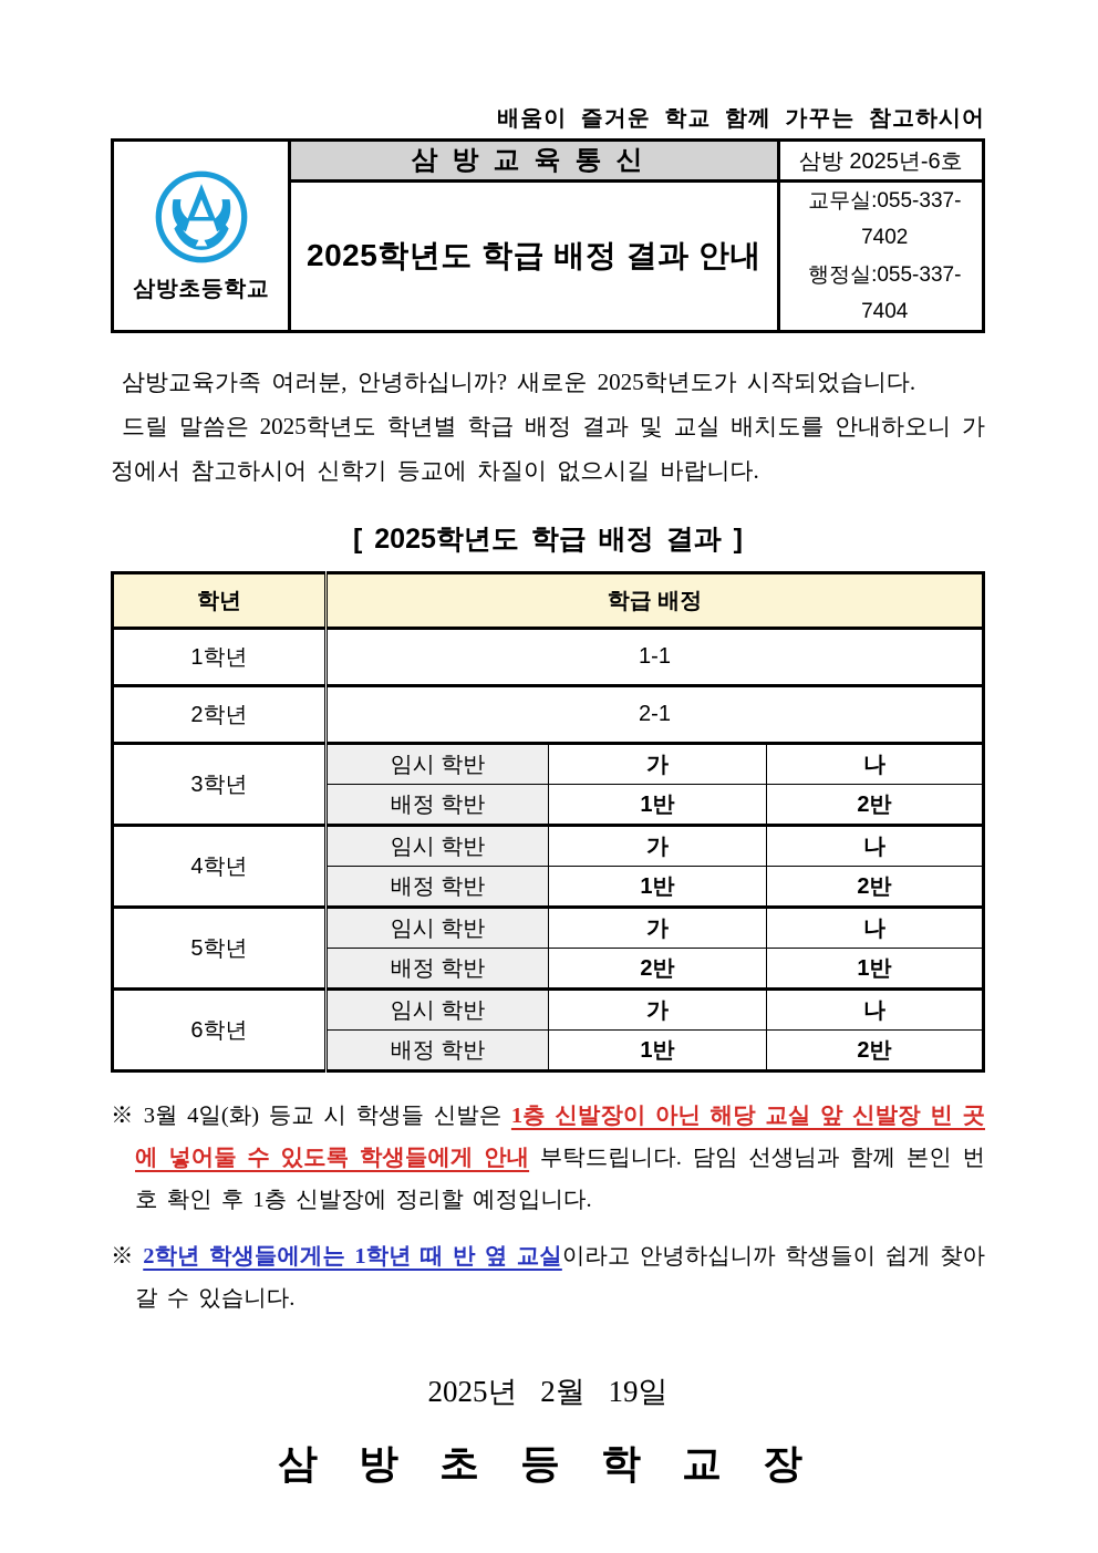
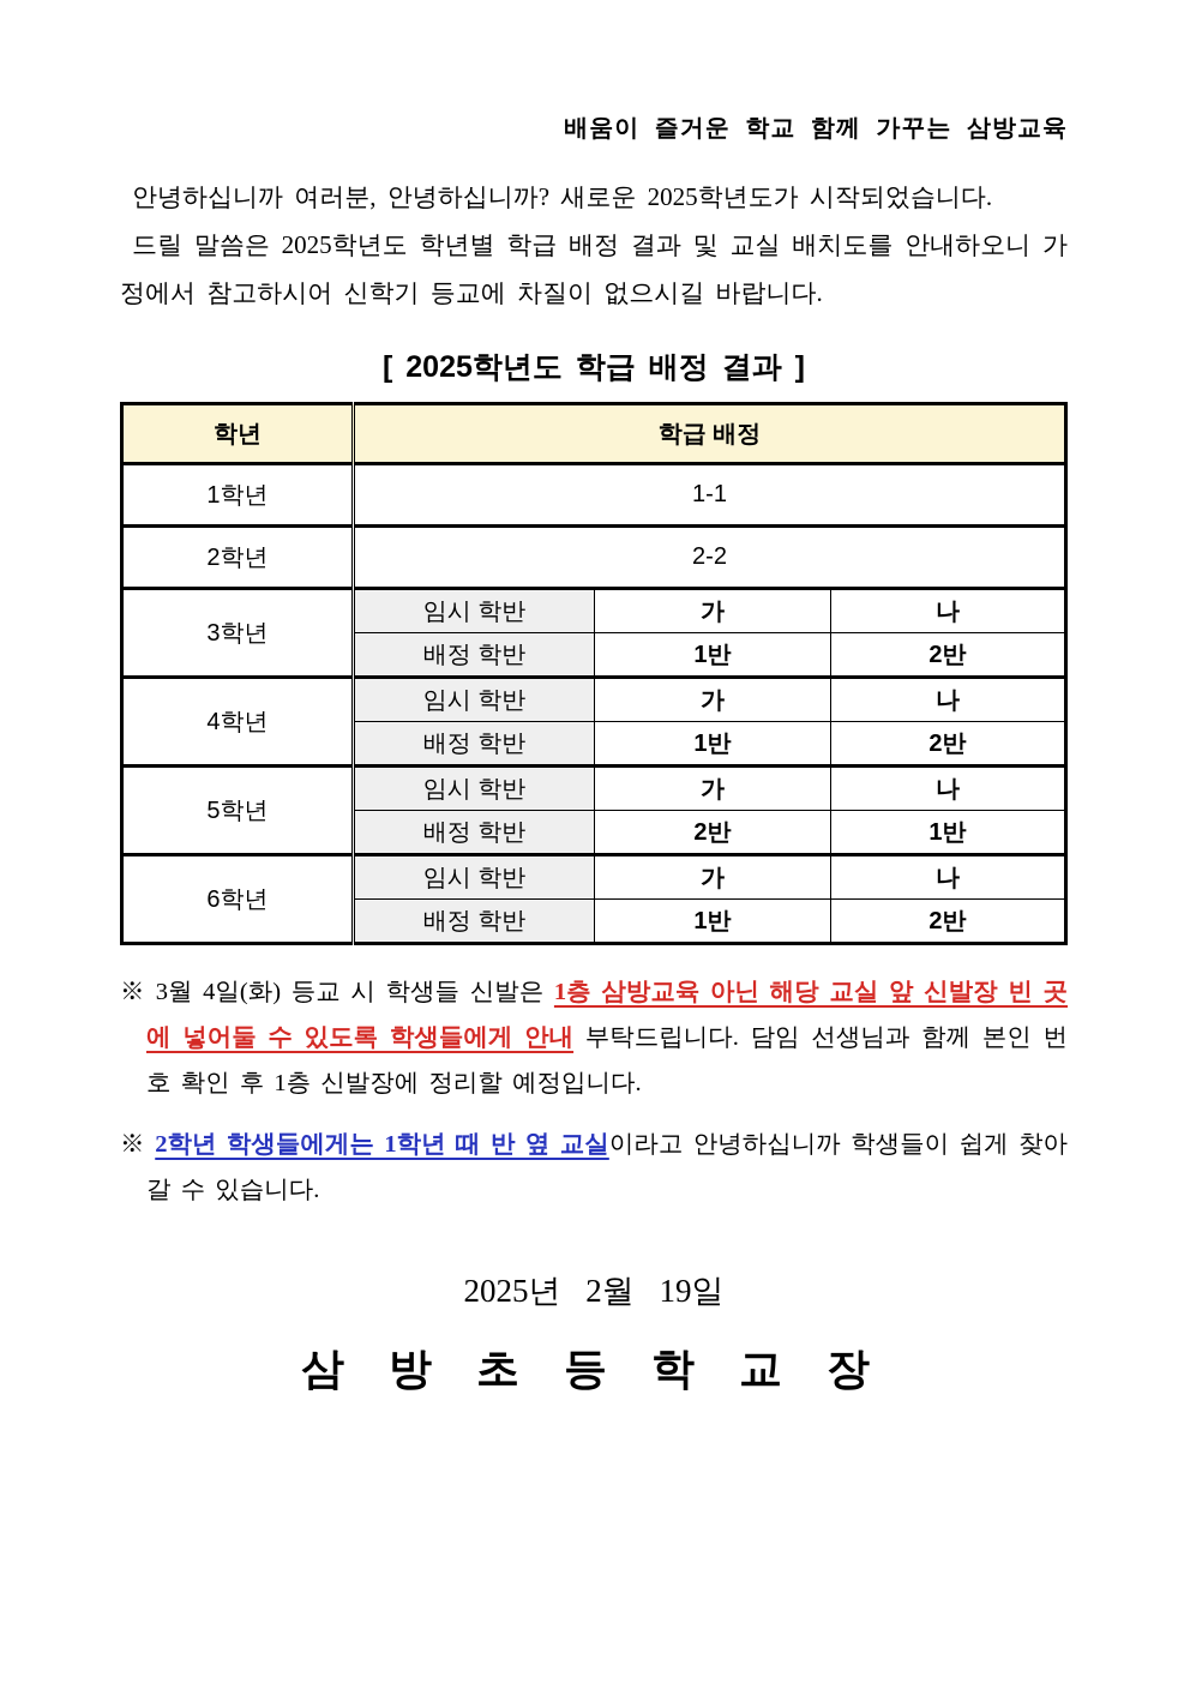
- 배움이 즐거운 학교 함께 가꾸는 참고하시어
+ 배움이 즐거운 학교 함께 가꾸는 삼방교육
- 삼방초등학교	삼방교육통신	삼방 2025년-6호
- 2025학년도 학급 배정 결과 안내	교무실:055-337-7402 행정실:055-337-7404
- 삼방교육가족 여러분, 안녕하십니까? 새로운 2025학년도가 시작되었습니다.
+ 안녕하십니까 여러분, 안녕하십니까? 새로운 2025학년도가 시작되었습니다.
  드릴 말씀은 2025학년도 학년별 학급 배정 결과 및 교실 배치도를 안내하오니 가정에서 참고하시어 신학기 등교에 차질이 없으시길 바랍니다.
  [ 2025학년도 학급 배정 결과 ]
  학년	학급 배정
  1학년	1-1
- 2학년	2-1
+ 2학년	2-2
  3학년	임시 학반	가	나
  배정 학반	1반	2반
  4학년	임시 학반	가	나
  배정 학반	1반	2반
  5학년	임시 학반	가	나
  배정 학반	2반	1반
  6학년	임시 학반	가	나
  배정 학반	1반	2반
- ※ 3월 4일(화) 등교 시 학생들 신발은 1층 신발장이 아닌 해당 교실 앞 신발장 빈 곳에 넣어둘 수 있도록 학생들에게 안내 부탁드립니다. 담임 선생님과 함께 본인 번호 확인 후 1층 신발장에 정리할 예정입니다.
+ ※ 3월 4일(화) 등교 시 학생들 신발은 1층 삼방교육 아닌 해당 교실 앞 신발장 빈 곳에 넣어둘 수 있도록 학생들에게 안내 부탁드립니다. 담임 선생님과 함께 본인 번호 확인 후 1층 신발장에 정리할 예정입니다.
  ※ 2학년 학생들에게는 1학년 때 반 옆 교실이라고 안녕하십니까 학생들이 쉽게 찾아갈 수 있습니다.
  2025년 2월 19일
  삼 방 초 등 학 교 장
